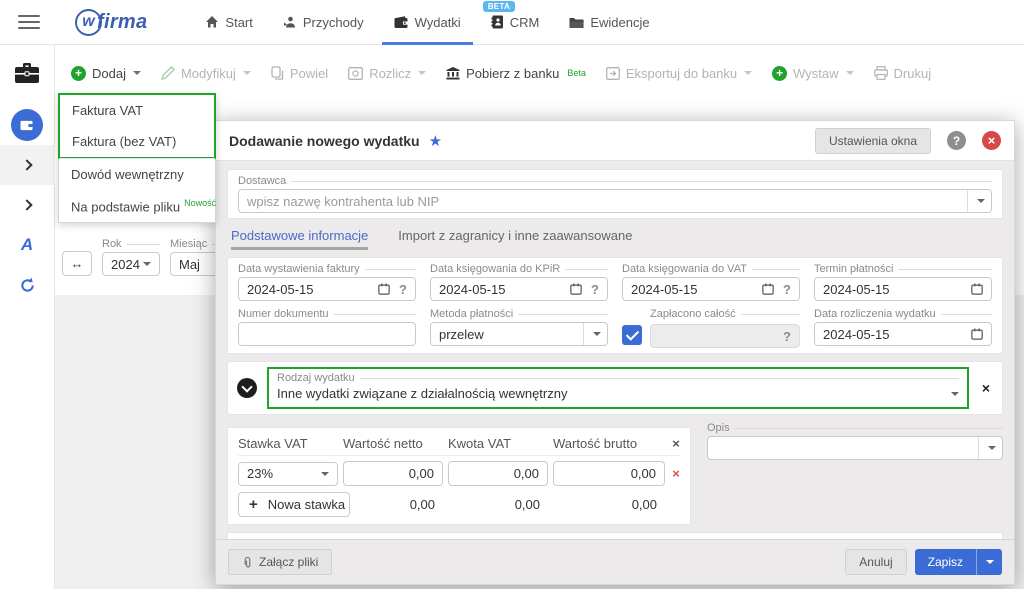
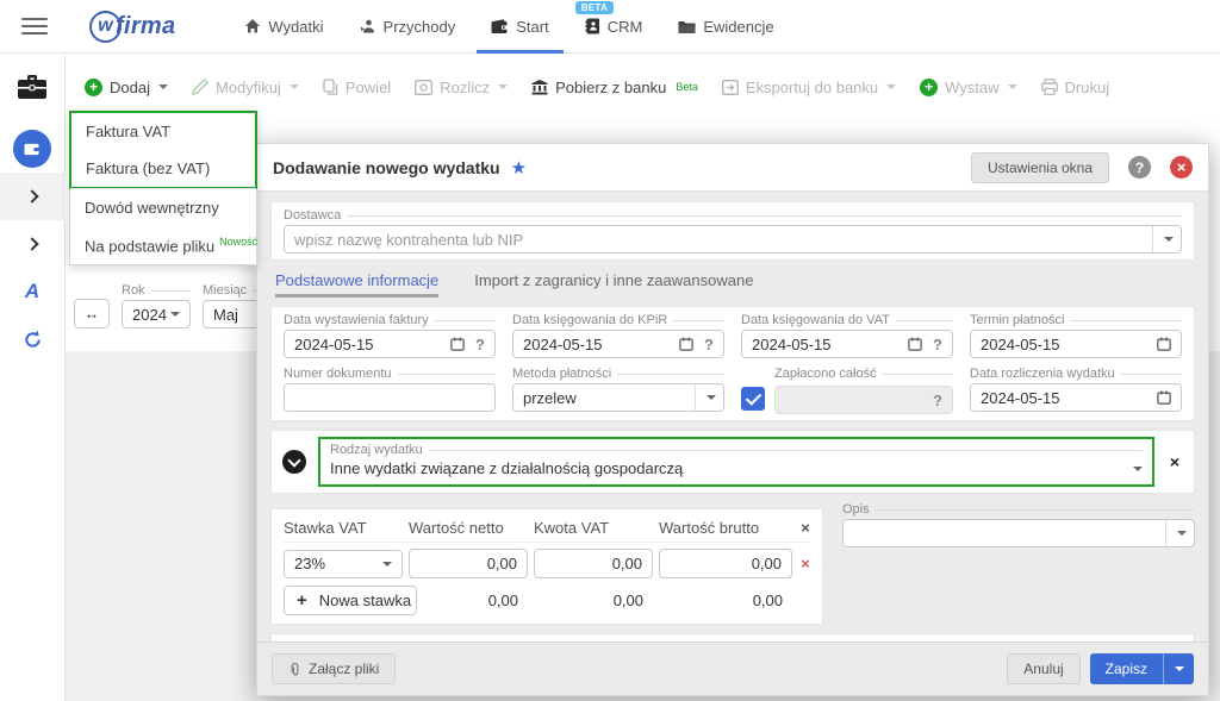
  w
  firma
- Start
+ Wydatki
  Przychody
- Wydatki
+ Start
  BETA
  CRM
  Ewidencje
  A
  +
  Dodaj
  Modyfikuj
  Powiel
  Rozlicz
  Pobierz z banku
  Beta
  Eksportuj do banku
  +
  Wystaw
  Drukuj
  Faktura VAT
  Faktura (bez VAT)
  Dowód wewnętrzny
  Na podstawie pliku Nowość
  ↔
  Rok
  2024
  Miesiąc
  Maj
  Dodawanie nowego wydatku
  ★
  Ustawienia okna
  ?
  ×
  Dostawca
  wpisz nazwę kontrahenta lub NIP
  Podstawowe informacje
  Import z zagranicy i inne zaawansowane
  Data wystawienia faktury
  2024-05-15
  ?
  Data księgowania do KPiR
  2024-05-15
  ?
  Data księgowania do VAT
  2024-05-15
  ?
  Termin płatności
  2024-05-15
  Numer dokumentu
  Metoda płatności
  przelew
  Zapłacono całość
  ?
  Data rozliczenia wydatku
  2024-05-15
  Rodzaj wydatku
- Inne wydatki związane z działalnością wewnętrzny
+ Inne wydatki związane z działalnością gospodarczą
  ×
  Stawka VAT
  Wartość netto
  Kwota VAT
  Wartość brutto
  ×
  23%
  0,00
  0,00
  0,00
  ×
  +
  Nowa stawka
  0,00
  0,00
  0,00
  Opis
  Załącz pliki
  Anuluj
  Zapisz
